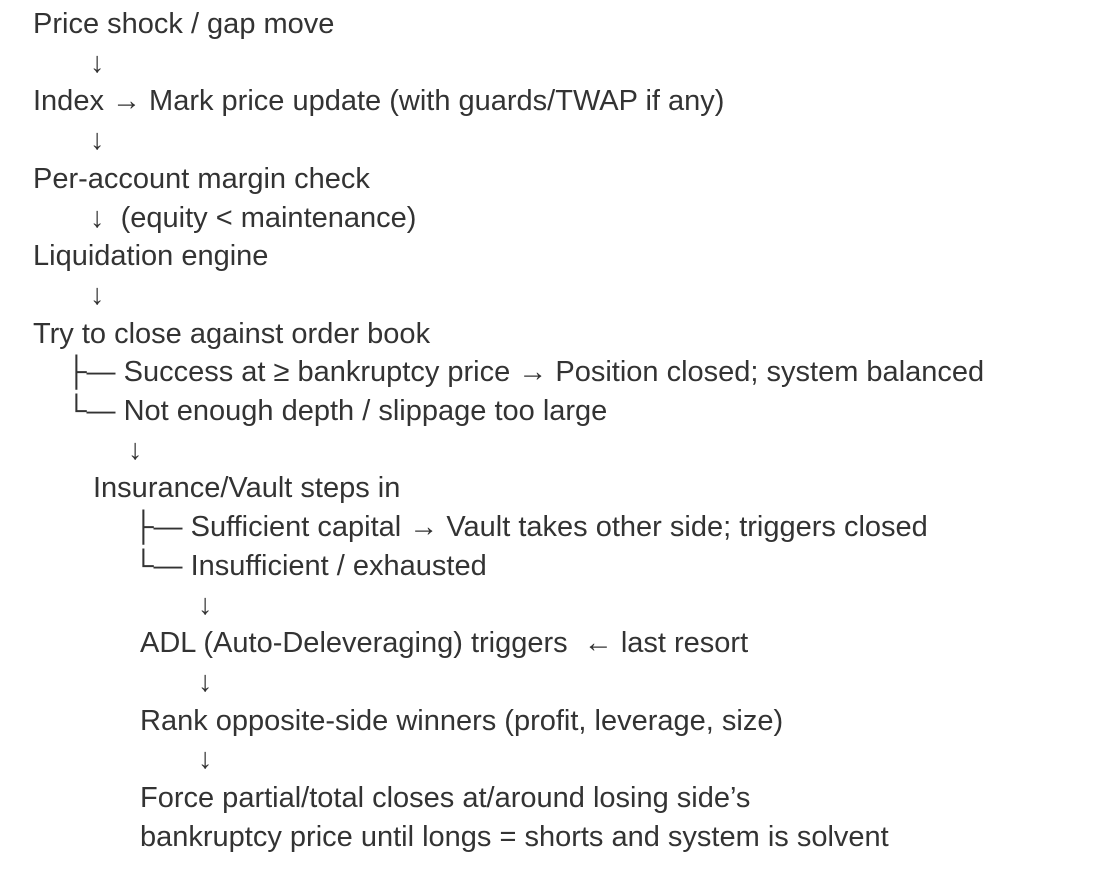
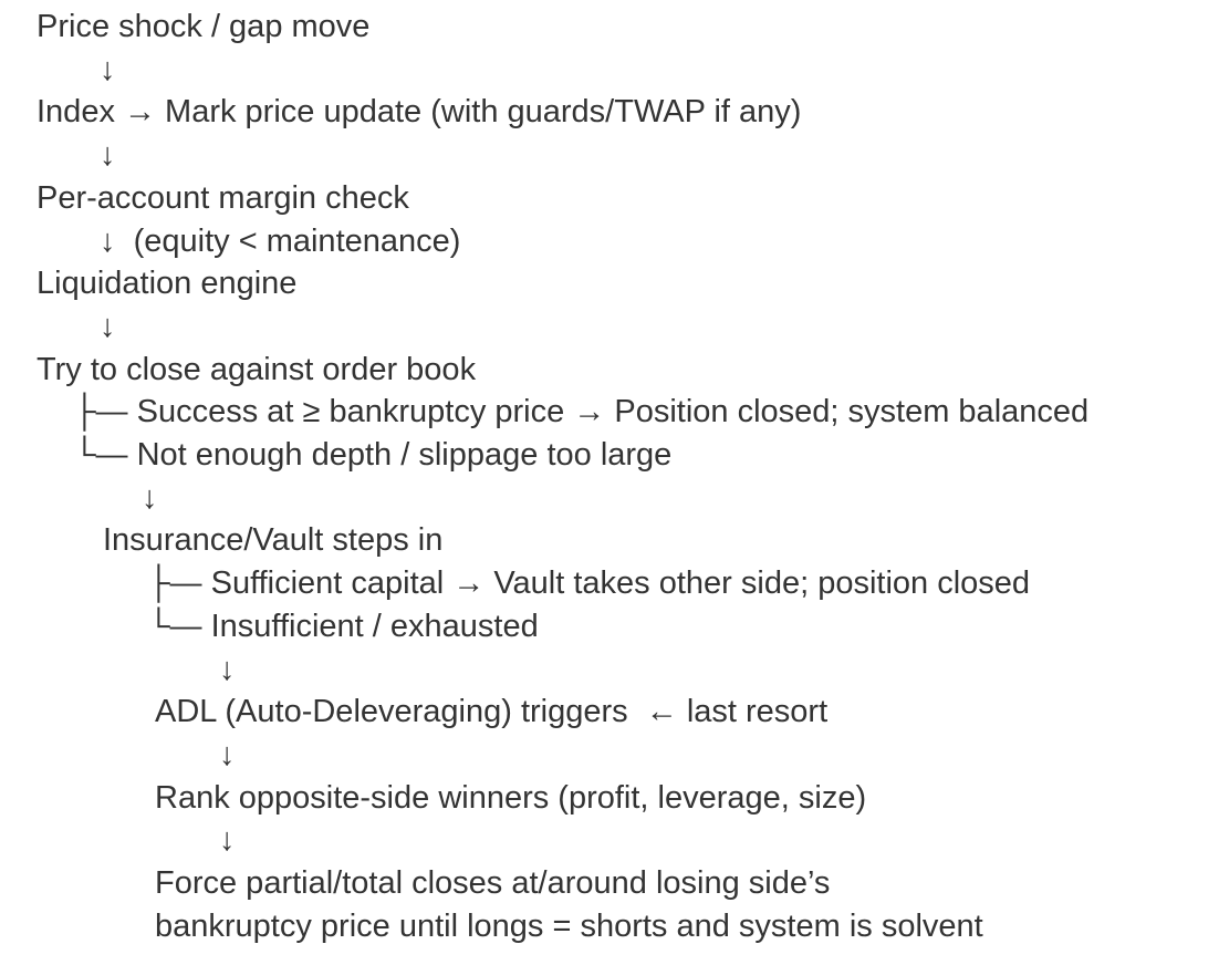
  Price shock / gap move
  ↓
  Index → Mark price update (with guards/TWAP if any)
  ↓
  Per-account margin check
  ↓ (equity < maintenance)
  Liquidation engine
  ↓
  Try to close against order book
  ├— Success at ≥ bankruptcy price → Position closed; system balanced
  └— Not enough depth / slippage too large
  ↓
  Insurance/Vault steps in
- ├— Sufficient capital → Vault takes other side; triggers closed
+ ├— Sufficient capital → Vault takes other side; position closed
  └— Insufficient / exhausted
  ↓
  ADL (Auto-Deleveraging) triggers ← last resort
  ↓
  Rank opposite-side winners (profit, leverage, size)
  ↓
  Force partial/total closes at/around losing side’s
  bankruptcy price until longs = shorts and system is solvent
